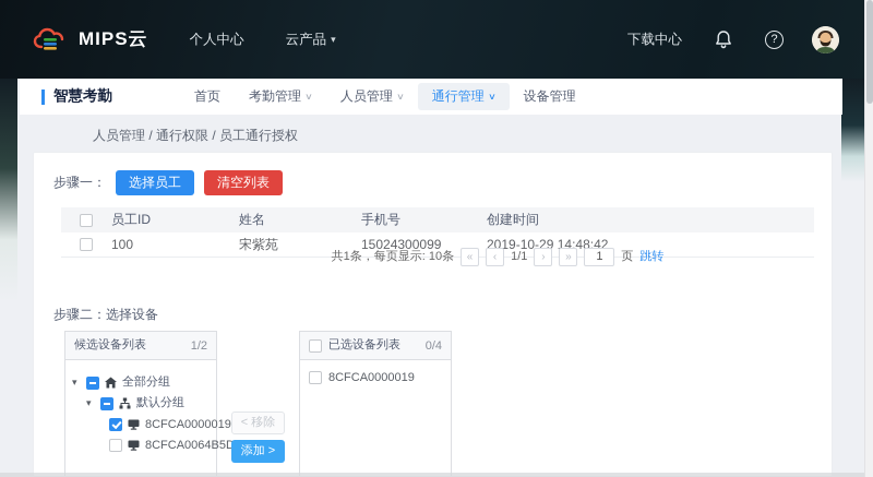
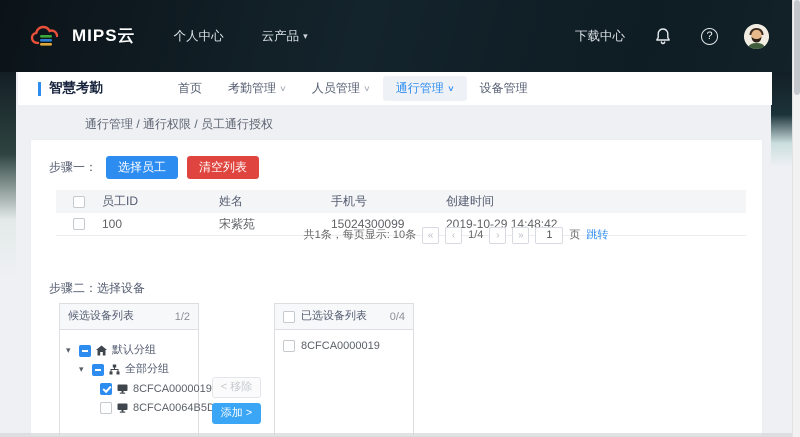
  MIPS云
  个人中心
  云产品
  ▾
  下载中心
  ?
  智慧考勤
  首页
  考勤管理
  ∨
  人员管理
  ∨
  通行管理
  ∨
  设备管理
- 人员管理 / 通行权限 / 员工通行授权
+ 通行管理 / 通行权限 / 员工通行授权
  步骤一：
  选择员工
  清空列表
  员工ID
  姓名
  手机号
  创建时间
  100
  宋紫苑
  15024300099
  2019-10-29 14:48:42
  共1条，每页显示: 10条
  «
  ‹
- 1/1
+ 1/4
  ›
  »
  1
  页
  跳转
  步骤二：选择设备
  候选设备列表
  1/2
  ▾
- 全部分组
+ 默认分组
  ▾
- 默认分组
+ 全部分组
  8CFCA0000019
  8CFCA0064B5D
  < 移除
  添加 >
  已选设备列表
  0/4
  8CFCA0000019
